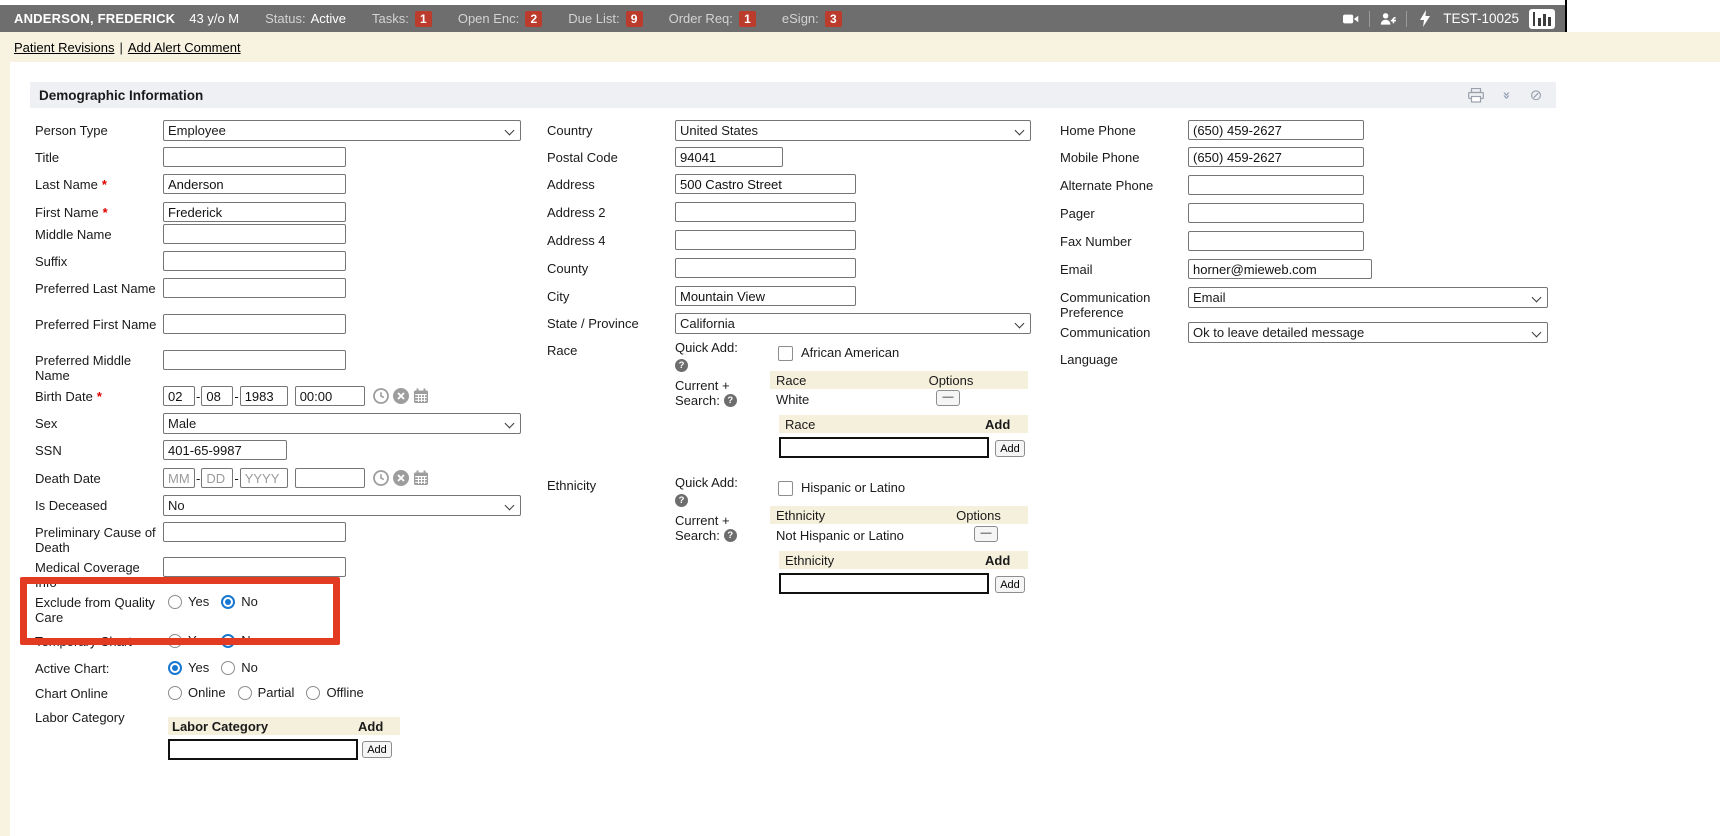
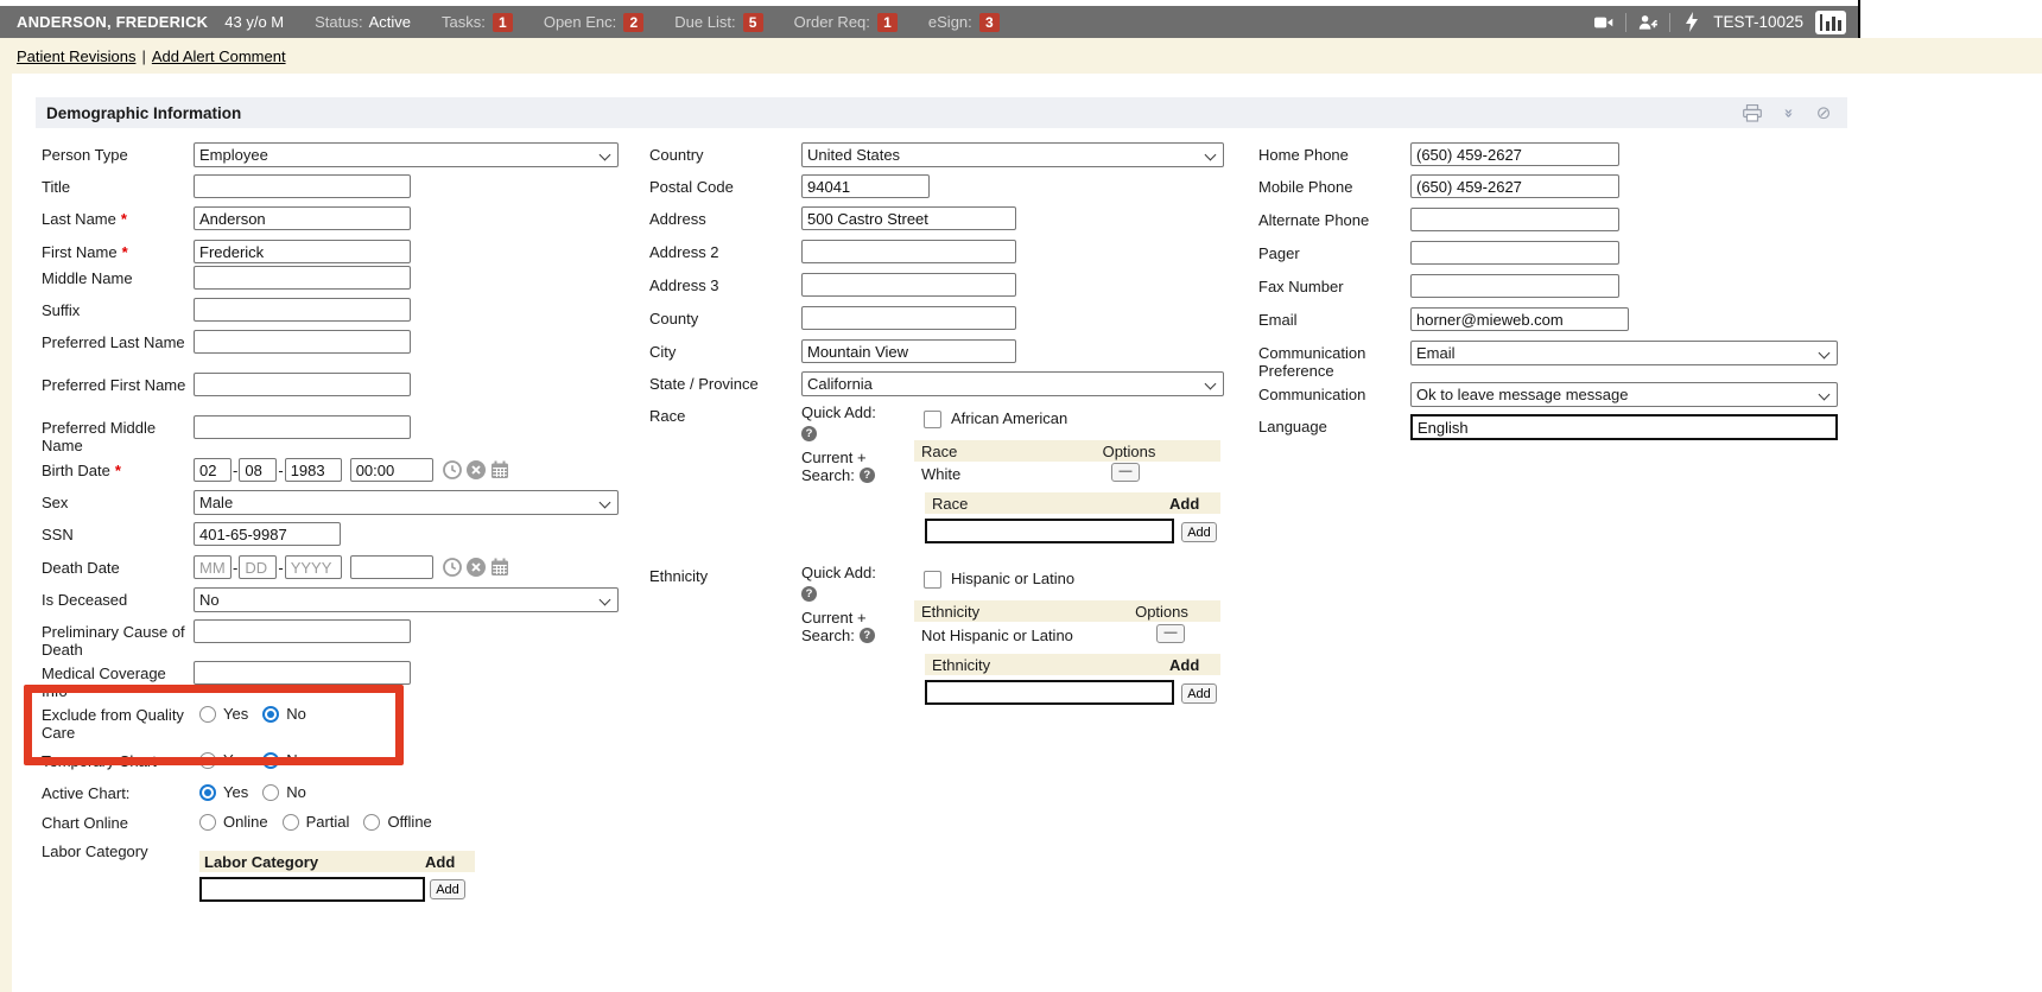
  ANDERSON, FREDERICK
  43 y/o M
  Status:
  Active
  Tasks:
  1
  Open Enc:
  2
  Due List:
- 9
+ 5
  Order Req:
  1
  eSign:
  3
  TEST-10025
  Patient Revisions | Add Alert Comment
  Demographic Information
  ⊘
  Person Type
  Employee
  Title
  Last Name *
  Anderson
  First Name *
  Frederick
  Middle Name
  Suffix
  Preferred Last Name
  Preferred First Name
  Preferred Middle Name
  Birth Date *
  02
  -
  08
  -
  1983
  00:00
  Sex
  Male
  SSN
  401-65-9987
  Death Date
  MM
  -
  DD
  -
  YYYY
  Is Deceased
  No
  Preliminary Cause of Death
  Medical Coverage Info
  Exclude from Quality Care
  Yes
  No
  Temporary Chart
  Yes
  No
  Active Chart:
  Yes
  No
  Chart Online
  Online
  Partial
  Offline
  Labor Category
  Labor Category
  Add
  Add
  Country
  United States
  Postal Code
  94041
  Address
  500 Castro Street
  Address 2
- Address 4
+ Address 3
  County
  City
  Mountain View
  State / Province
  California
  Race
  Quick Add:
  ?
  Current +
  Search:
  ?
  African American
  Race
  Options
  White
  —
  Race
  Add
  Add
  Ethnicity
  Quick Add:
  ?
  Current +
  Search:
  ?
  Hispanic or Latino
  Ethnicity
  Options
  Not Hispanic or Latino
  —
  Ethnicity
  Add
  Add
  Home Phone
  (650) 459-2627
  Mobile Phone
  (650) 459-2627
  Alternate Phone
  Pager
  Fax Number
  Email
  horner@mieweb.com
  Communication Preference
  Email
  Communication
- Ok to leave detailed message
+ Ok to leave message message
  Language
+ English
